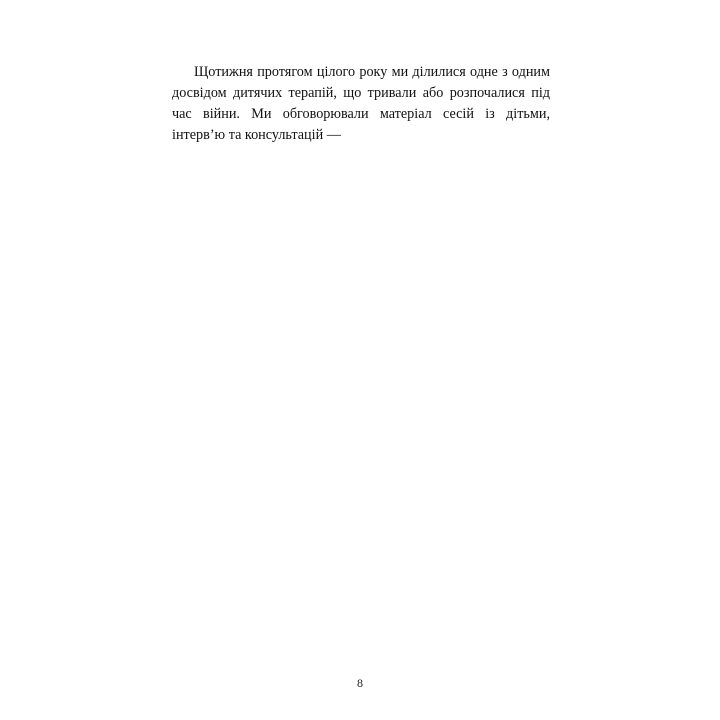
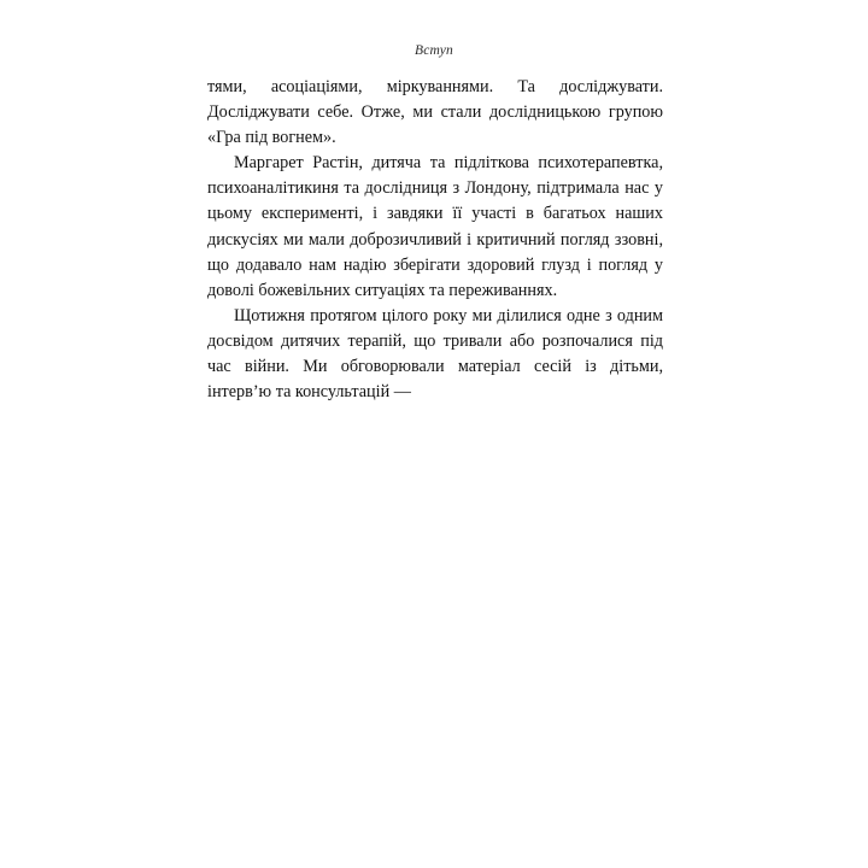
+ Вступ
+ тями, асоціаціями, міркуваннями. Та досліджувати. Досліджувати себе. Отже, ми стали дослідницькою групою «Гра під вогнем».
+ Маргарет Растін, дитяча та підліткова психотерапевтка, психоаналітикиня та дослідниця з Лондону, підтримала нас у цьому експерименті, і завдяки її участі в багатьох наших дискусіях ми мали доброзичливий і критичний погляд ззовні, що додавало нам надію зберігати здоровий глузд і погляд у доволі божевільних ситуаціях та переживаннях.
  Щотижня протягом цілого року ми ділилися одне з одним досвідом дитячих терапій, що тривали або розпочалися під час війни. Ми обговорювали матеріал сесій із дітьми, інтерв’ю та консультацій —
- 8
